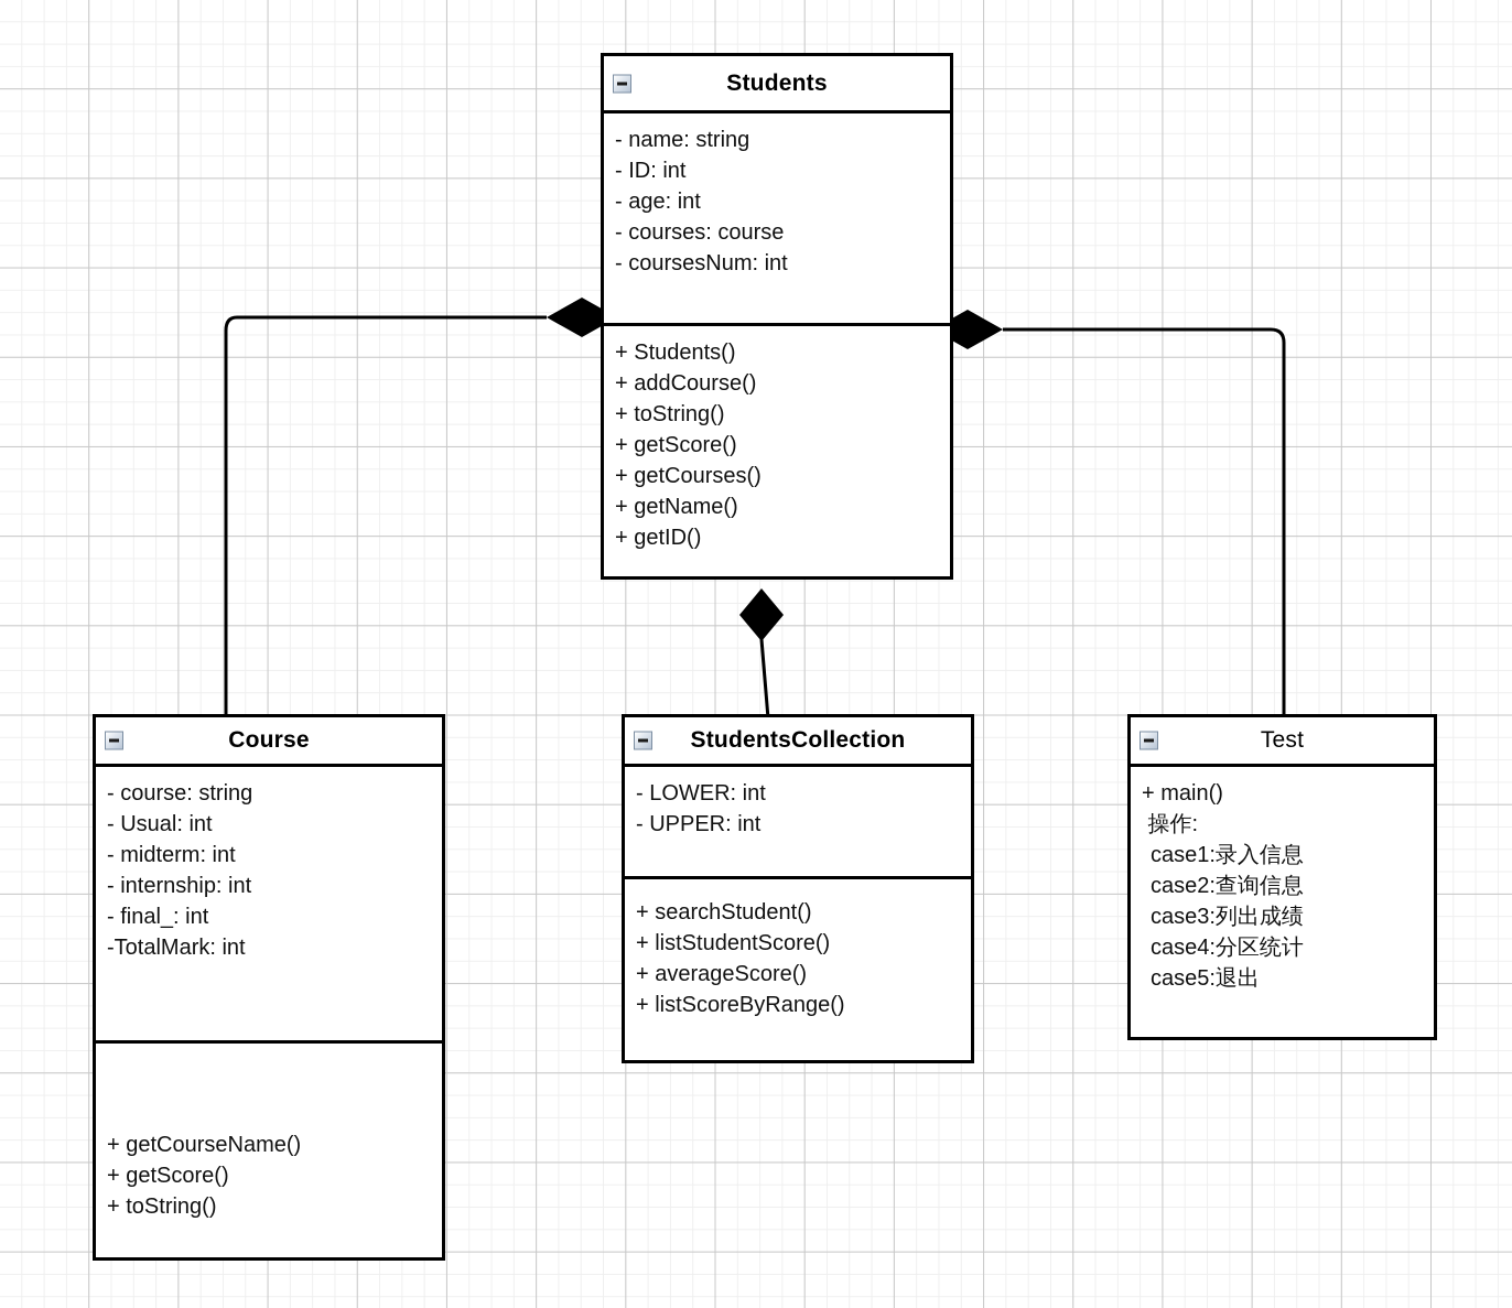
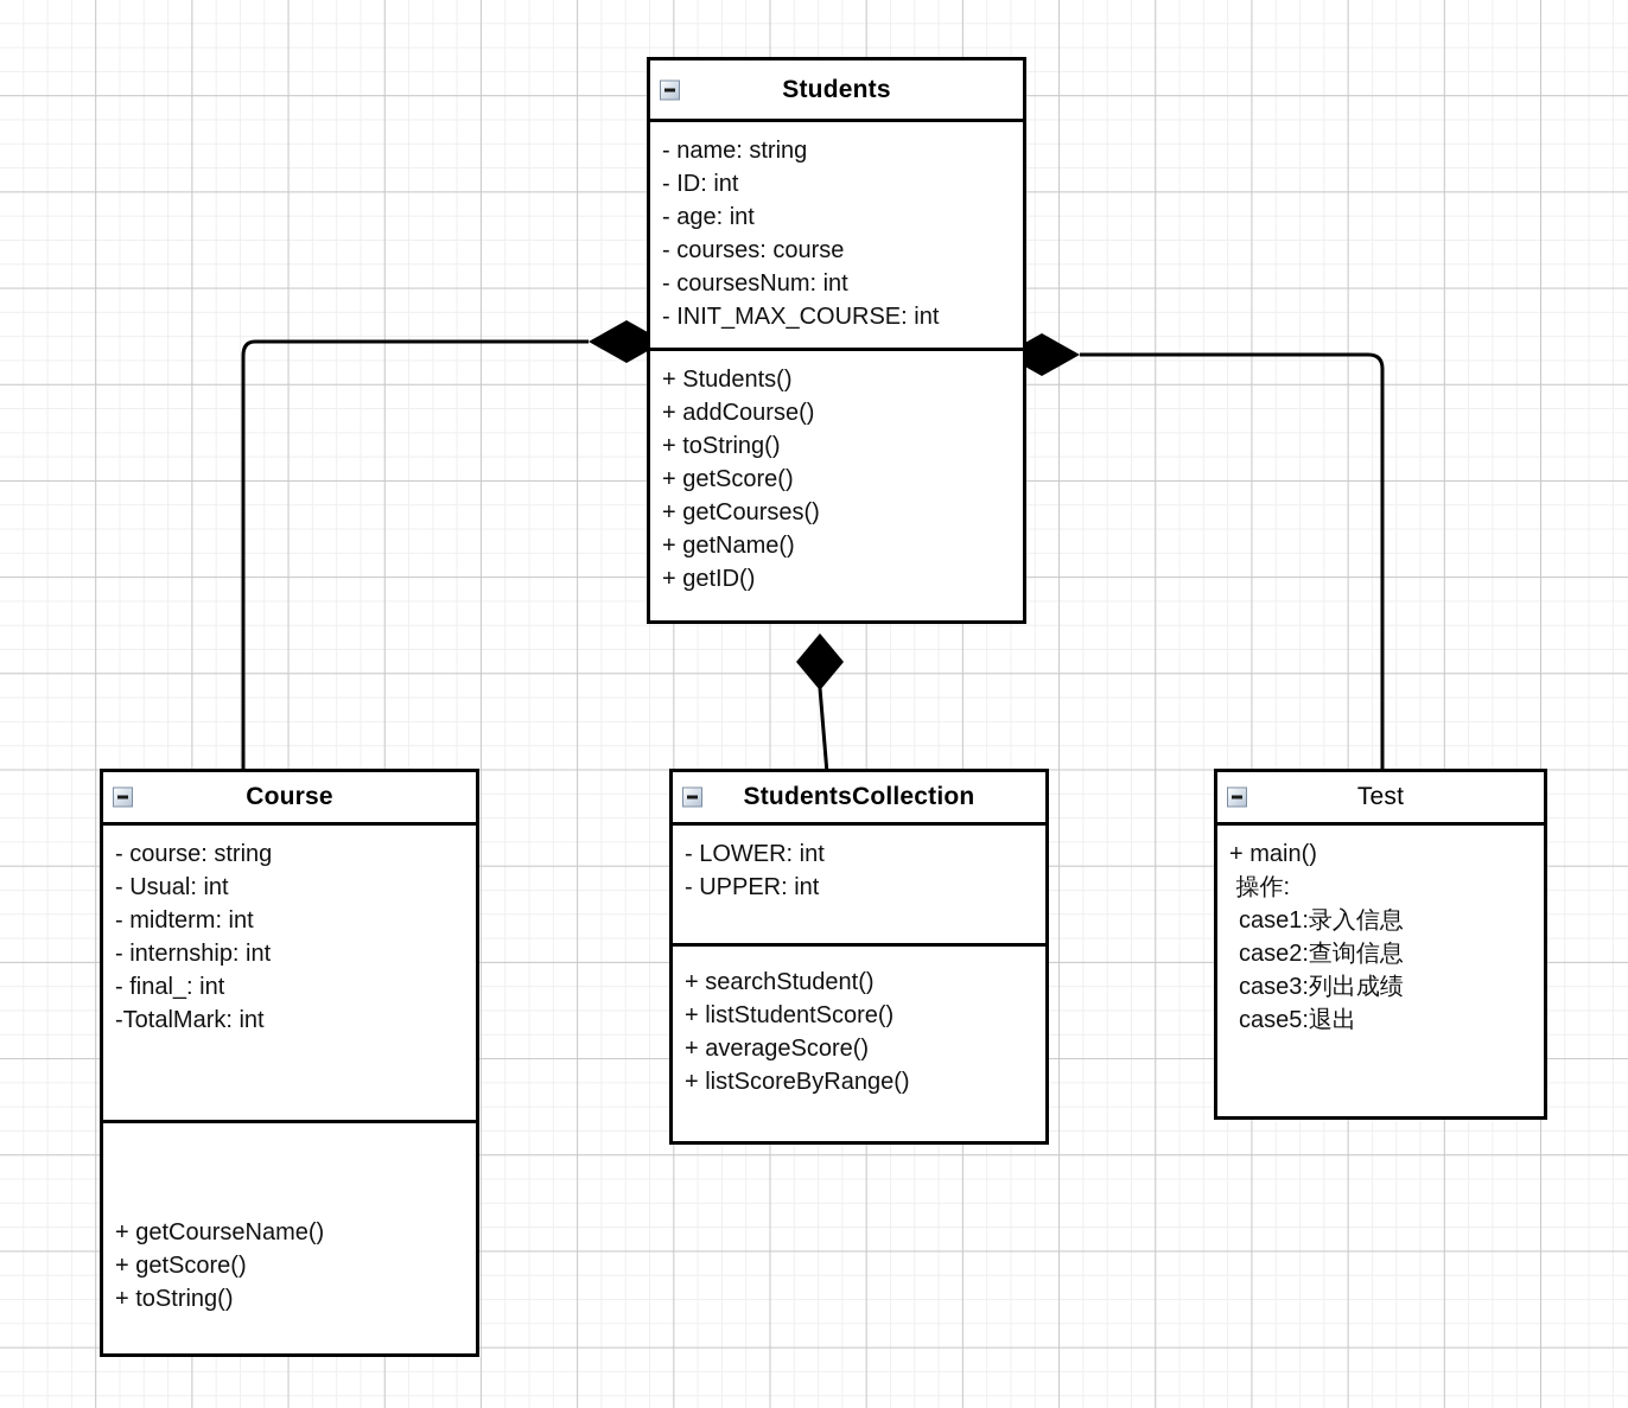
  Students
  - name: string
  - ID: int
  - age: int
  - courses: course
  - coursesNum: int
+ - INIT_MAX_COURSE: int
  + Students()
  + addCourse()
  + toString()
  + getScore()
  + getCourses()
  + getName()
  + getID()
  Course
  - course: string
  - Usual: int
  - midterm: int
  - internship: int
  - final_: int
  -TotalMark: int
  + getCourseName()
  + getScore()
  + toString()
  StudentsCollection
  - LOWER: int
  - UPPER: int
  + searchStudent()
  + listStudentScore()
  + averageScore()
  + listScoreByRange()
  Test
  + main()
  操作:
  case1:录入信息
  case2:查询信息
  case3:列出成绩
- case4:分区统计
  case5:退出
